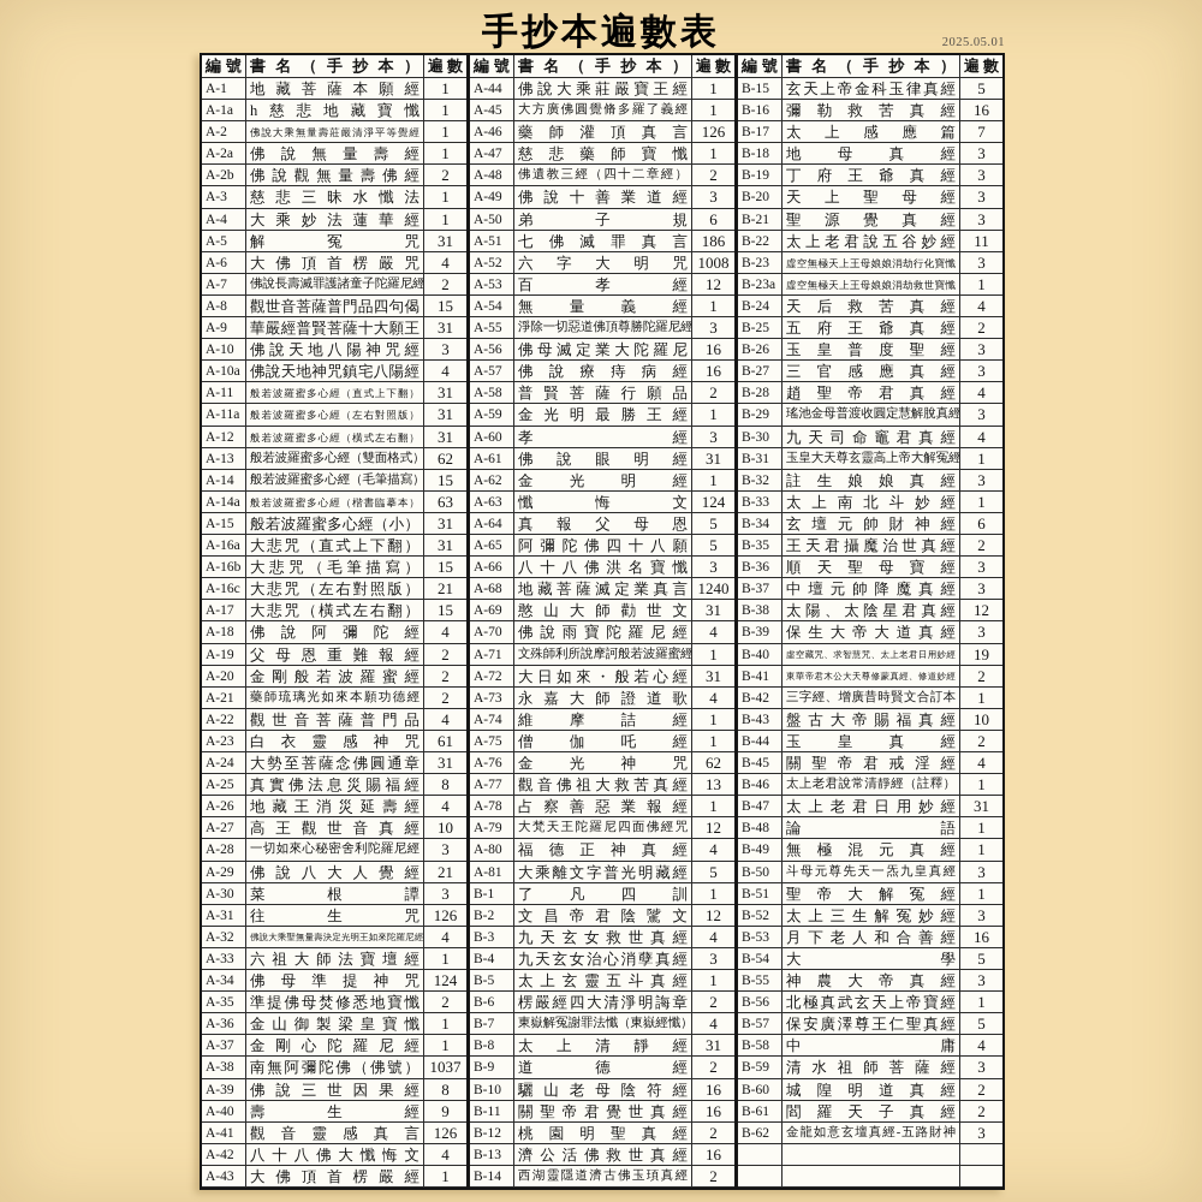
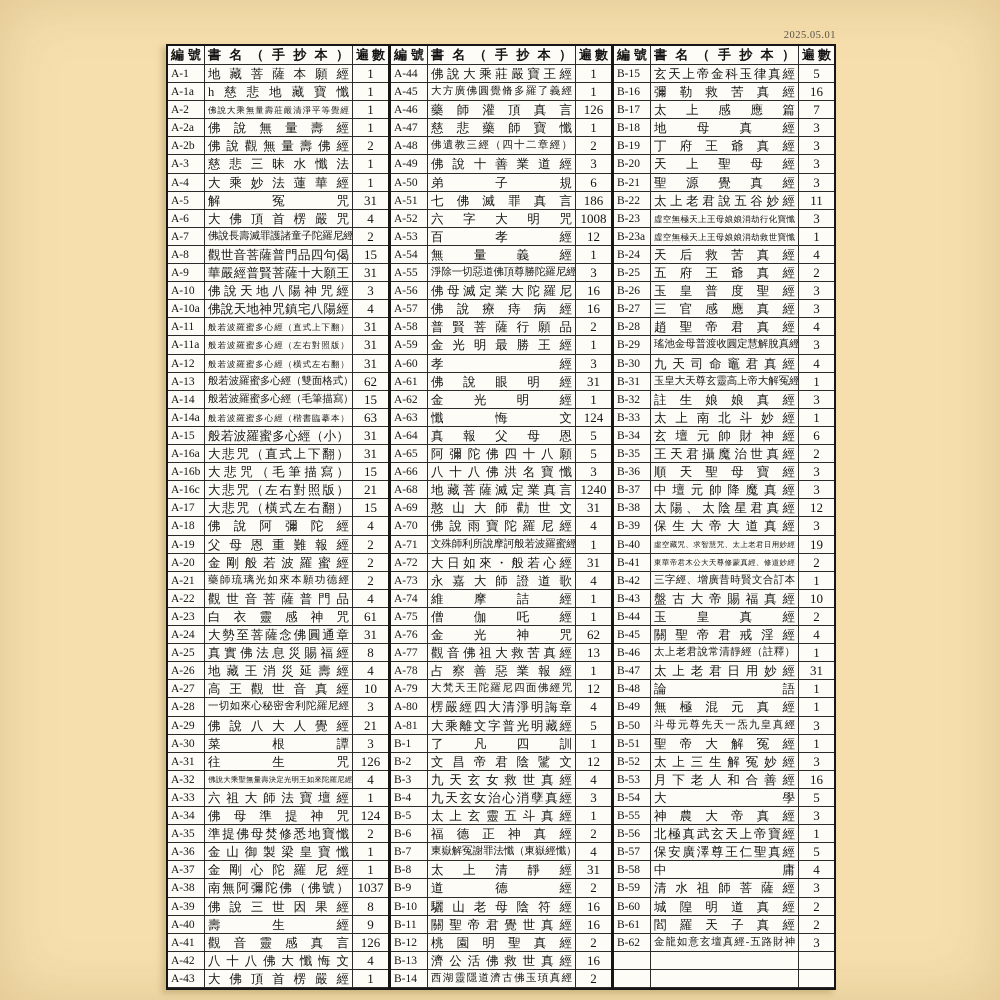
- 手抄本遍數表
  2025.05.01
  編號
  書名（手抄本）
  遍數
  A-1
  地藏菩薩本願經
  1
  A-1a
  h慈悲地藏寶懺
  1
  A-2
  佛說大乘無量壽莊嚴清淨平等覺經
  1
  A-2a
  佛說無量壽經
  1
  A-2b
  佛說觀無量壽佛經
  2
  A-3
  慈悲三昧水懺法
  1
  A-4
  大乘妙法蓮華經
  1
  A-5
  解冤咒
  31
  A-6
  大佛頂首楞嚴咒
  4
  A-7
  佛說長壽滅罪護諸童子陀羅尼經
  2
  A-8
  觀世音菩薩普門品四句偈
  15
  A-9
  華嚴經普賢菩薩十大願王
  31
  A-10
  佛說天地八陽神咒經
  3
  A-10a
  佛說天地神咒鎮宅八陽經
  4
  A-11
  般若波羅蜜多心經（直式上下翻）
  31
  A-11a
  般若波羅蜜多心經（左右對照版）
  31
  A-12
  般若波羅蜜多心經（橫式左右翻）
  31
  A-13
  般若波羅蜜多心經（雙面格式）
  62
  A-14
  般若波羅蜜多心經（毛筆描寫）
  15
  A-14a
  般若波羅蜜多心經（楷書臨摹本）
  63
  A-15
  般若波羅蜜多心經（小）
  31
  A-16a
  大悲咒（直式上下翻）
  31
  A-16b
  大悲咒（毛筆描寫）
  15
  A-16c
  大悲咒（左右對照版）
  21
  A-17
  大悲咒（橫式左右翻）
  15
  A-18
  佛說阿彌陀經
  4
  A-19
  父母恩重難報經
  2
  A-20
  金剛般若波羅蜜經
  2
  A-21
  藥師琉璃光如來本願功德經
  2
  A-22
  觀世音菩薩普門品
  4
  A-23
  白衣靈感神咒
  61
  A-24
  大勢至菩薩念佛圓通章
  31
  A-25
  真實佛法息災賜福經
  8
  A-26
  地藏王消災延壽經
  4
  A-27
  高王觀世音真經
  10
  A-28
  一切如來心秘密舍利陀羅尼經
  3
  A-29
  佛說八大人覺經
  21
  A-30
  菜根譚
  3
  A-31
  往生咒
  126
  A-32
  佛說大乘聖無量壽決定光明王如來陀羅尼經
  4
  A-33
  六祖大師法寶壇經
  1
  A-34
  佛母準提神咒
  124
  A-35
  準提佛母焚修悉地寶懺
  2
  A-36
  金山御製梁皇寶懺
  1
  A-37
  金剛心陀羅尼經
  1
  A-38
  南無阿彌陀佛（佛號）
  1037
  A-39
  佛說三世因果經
  8
  A-40
  壽生經
  9
  A-41
  觀音靈感真言
  126
  A-42
  八十八佛大懺悔文
  4
  A-43
  大佛頂首楞嚴經
  1
  編號
  書名（手抄本）
  遍數
  A-44
  佛說大乘莊嚴寶王經
  1
  A-45
  大方廣佛圓覺脩多羅了義經
  1
  A-46
  藥師灌頂真言
  126
  A-47
  慈悲藥師寶懺
  1
  A-48
  佛遺教三經（四十二章經）
  2
  A-49
  佛說十善業道經
  3
  A-50
  弟子規
  6
  A-51
  七佛滅罪真言
  186
  A-52
  六字大明咒
  1008
  A-53
  百孝經
  12
  A-54
  無量義經
  1
  A-55
  淨除一切惡道佛頂尊勝陀羅尼經
  3
  A-56
  佛母滅定業大陀羅尼
  16
  A-57
  佛說療痔病經
  16
  A-58
  普賢菩薩行願品
  2
  A-59
  金光明最勝王經
  1
  A-60
  孝經
  3
  A-61
  佛說眼明經
  31
  A-62
  金光明經
  1
  A-63
  懺悔文
  124
  A-64
  真報父母恩
  5
  A-65
  阿彌陀佛四十八願
  5
  A-66
  八十八佛洪名寶懺
  3
  A-68
  地藏菩薩滅定業真言
  1240
  A-69
  憨山大師勸世文
  31
  A-70
  佛說雨寶陀羅尼經
  4
  A-71
  文殊師利所說摩訶般若波羅蜜經
  1
  A-72
  大日如來・般若心經
  31
  A-73
  永嘉大師證道歌
  4
  A-74
  維摩詰經
  1
  A-75
  僧伽吒經
  1
  A-76
  金光神咒
  62
  A-77
  觀音佛祖大救苦真經
  13
  A-78
  占察善惡業報經
  1
  A-79
  大梵天王陀羅尼四面佛經咒
  12
  A-80
- 福德正神真經
+ 楞嚴經四大清淨明誨章
  4
  A-81
  大乘離文字普光明藏經
  5
  B-1
  了凡四訓
  1
  B-2
  文昌帝君陰騭文
  12
  B-3
  九天玄女救世真經
  4
  B-4
  九天玄女治心消孽真經
  3
  B-5
  太上玄靈五斗真經
  1
  B-6
- 楞嚴經四大清淨明誨章
+ 福德正神真經
  2
  B-7
  東嶽解冤謝罪法懺（東嶽經懺）
  4
  B-8
  太上清靜經
  31
  B-9
  道德經
  2
  B-10
  驪山老母陰符經
  16
  B-11
  關聖帝君覺世真經
  16
  B-12
  桃園明聖真經
  2
  B-13
  濟公活佛救世真經
  16
  B-14
  西湖靈隱道濟古佛玉頊真經
  2
  編號
  書名（手抄本）
  遍數
  B-15
  玄天上帝金科玉律真經
  5
  B-16
  彌勒救苦真經
  16
  B-17
  太上感應篇
  7
  B-18
  地母真經
  3
  B-19
  丁府王爺真經
  3
  B-20
  天上聖母經
  3
  B-21
  聖源覺真經
  3
  B-22
  太上老君說五谷妙經
  11
  B-23
  虛空無極天上王母娘娘消劫行化寶懺
  3
  B-23a
  虛空無極天上王母娘娘消劫救世寶懺
  1
  B-24
  天后救苦真經
  4
  B-25
  五府王爺真經
  2
  B-26
  玉皇普度聖經
  3
  B-27
  三官感應真經
  3
  B-28
  趙聖帝君真經
  4
  B-29
  瑤池金母普渡收圓定慧解脫真經
  3
  B-30
  九天司命竈君真經
  4
  B-31
  玉皇大天尊玄靈高上帝大解冤經
  1
  B-32
  註生娘娘真經
  3
  B-33
  太上南北斗妙經
  1
  B-34
  玄壇元帥財神經
  6
  B-35
  王天君攝魔治世真經
  2
  B-36
  順天聖母寶經
  3
  B-37
  中壇元帥降魔真經
  3
  B-38
  太陽、太陰星君真經
  12
  B-39
  保生大帝大道真經
  3
  B-40
  虛空藏咒、求智慧咒、太上老君日用妙經
  19
  B-41
  東華帝君木公大天尊修蒙真經、修道妙經
  2
  B-42
  三字經、增廣昔時賢文合訂本
  1
  B-43
  盤古大帝賜福真經
  10
  B-44
  玉皇真經
  2
  B-45
  關聖帝君戒淫經
  4
  B-46
  太上老君說常清靜經（註釋）
  1
  B-47
  太上老君日用妙經
  31
  B-48
  論語
  1
  B-49
  無極混元真經
  1
  B-50
  斗母元尊先天一炁九皇真經
  3
  B-51
  聖帝大解冤經
  1
  B-52
  太上三生解冤妙經
  3
  B-53
  月下老人和合善經
  16
  B-54
  大學
  5
  B-55
  神農大帝真經
  3
  B-56
  北極真武玄天上帝寶經
  1
  B-57
  保安廣澤尊王仁聖真經
  5
  B-58
  中庸
  4
  B-59
  清水祖師菩薩經
  3
  B-60
  城隍明道真經
  2
  B-61
  閻羅天子真經
  2
  B-62
  金龍如意玄壇真經-五路財神
  3
